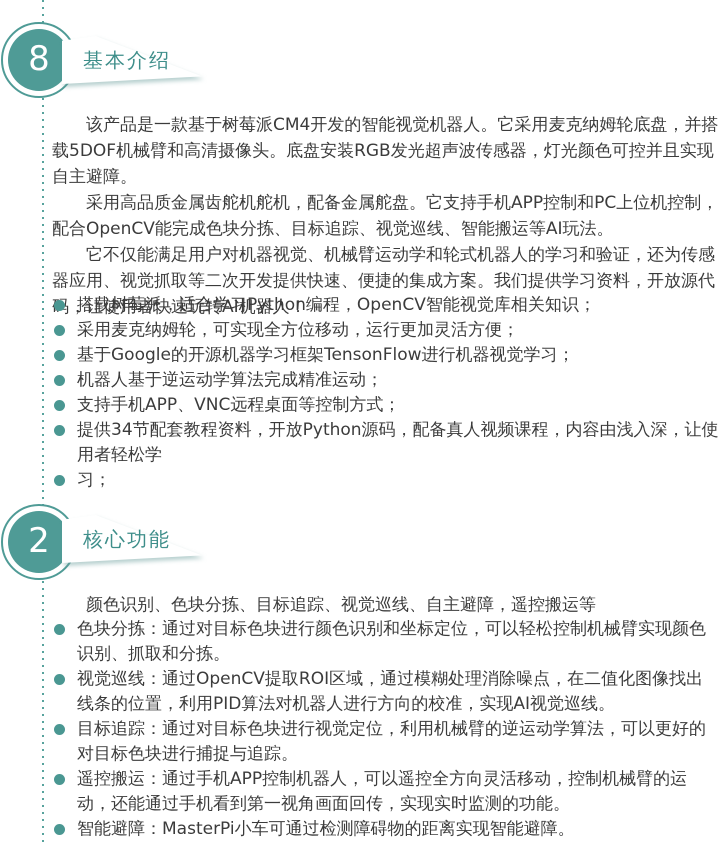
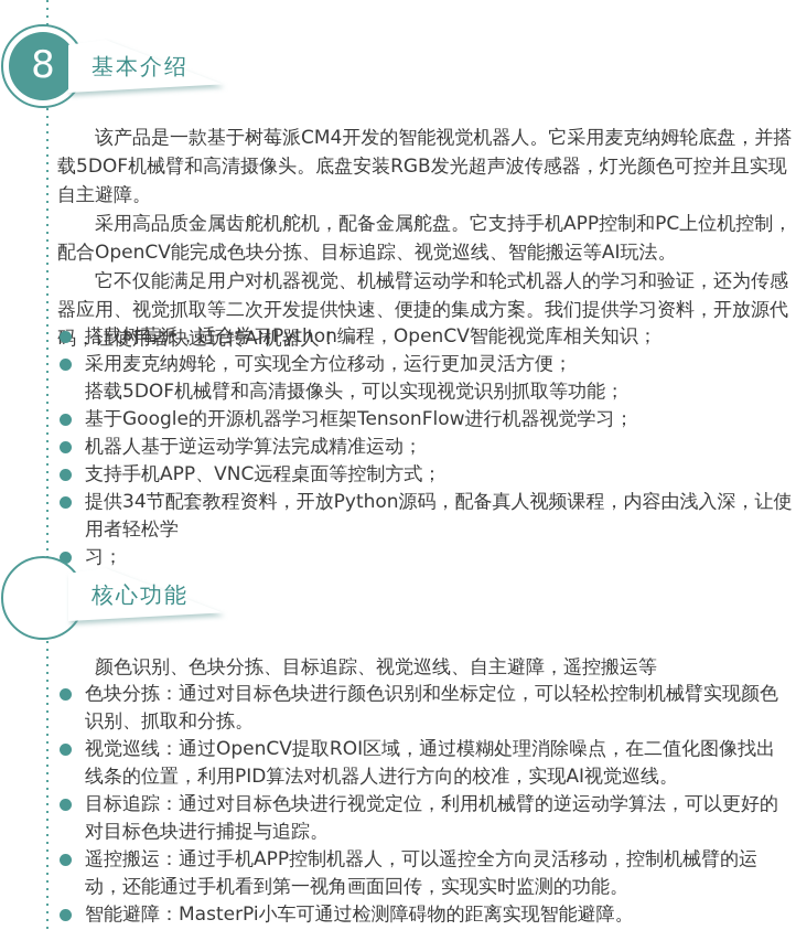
  8
  基本介绍
  该产品是一款基于树莓派CM4开发的智能视觉机器人。它采用麦克纳姆轮底盘，并搭载5DOF机械臂和高清摄像头。底盘安装RGB发光超声波传感器，灯光颜色可控并且实现自主避障。
  采用高品质金属齿舵机舵机，配备金属舵盘。它支持手机APP控制和PC上位机控制，配合OpenCV能完成色块分拣、目标追踪、视觉巡线、智能搬运等AI玩法。
  它不仅能满足用户对机器视觉、机械臂运动学和轮式机器人的学习和验证，还为传感器应用、视觉抓取等二次开发提供快速、便捷的集成方案。我们提供学习资料，开放源代，让使用者快速玩转AI机器人！
  搭载树莓派，适合学习Python编程，OpenCV智能视觉库相关知识；
  采用麦克纳姆轮，可实现全方位移动，运行更加灵活方便；
+ 搭载5DOF机械臂和高清摄像头，可以实现视觉识别抓取等功能；
  基于Google的开源机器学习框架TensonFlow进行机器视觉学习；
  机器人基于逆运动学算法完成精准运动；
  支持手机APP、VNC远程桌面等控制方式；
  提供34节配套教程资料，开放Python源码，配备真人视频课程，内容由浅入深，让使用者轻松学
  习；
- 2
  核心功能
  颜色识别、色块分拣、目标追踪、视觉巡线、自主避障，遥控搬运等
  色块分拣：通过对目标色块进行颜色识别和坐标定位，可以轻松控制机械臂实现颜色识别、抓取和分拣。
  视觉巡线：通过OpenCV提取ROI区域，通过模糊处理消除噪点，在二值化图像找出线条的位置，利用PID算法对机器人进行方向的校准，实现AI视觉巡线。
  目标追踪：通过对目标色块进行视觉定位，利用机械臂的逆运动学算法，可以更好的对目标色块进行捕捉与追踪。
  遥控搬运：通过手机APP控制机器人，可以遥控全方向灵活移动，控制机械臂的运动，还能通过手机看到第一视角画面回传，实现实时监测的功能。
  智能避障：MasterPi小车可通过检测障碍物的距离实现智能避障。
